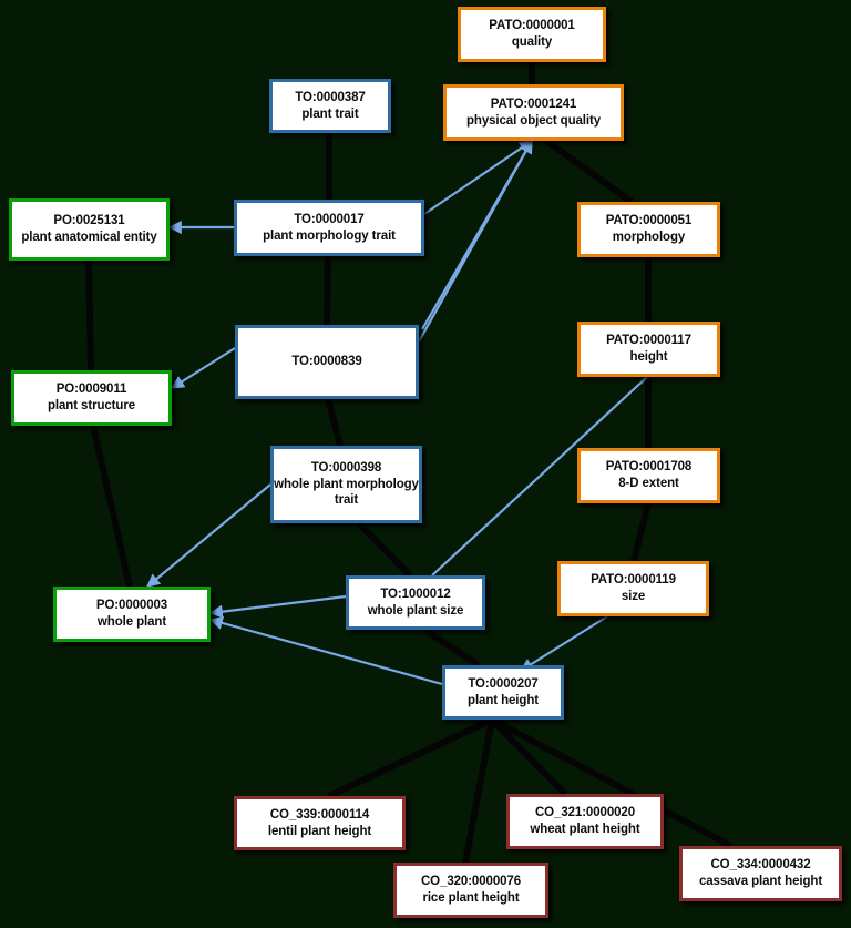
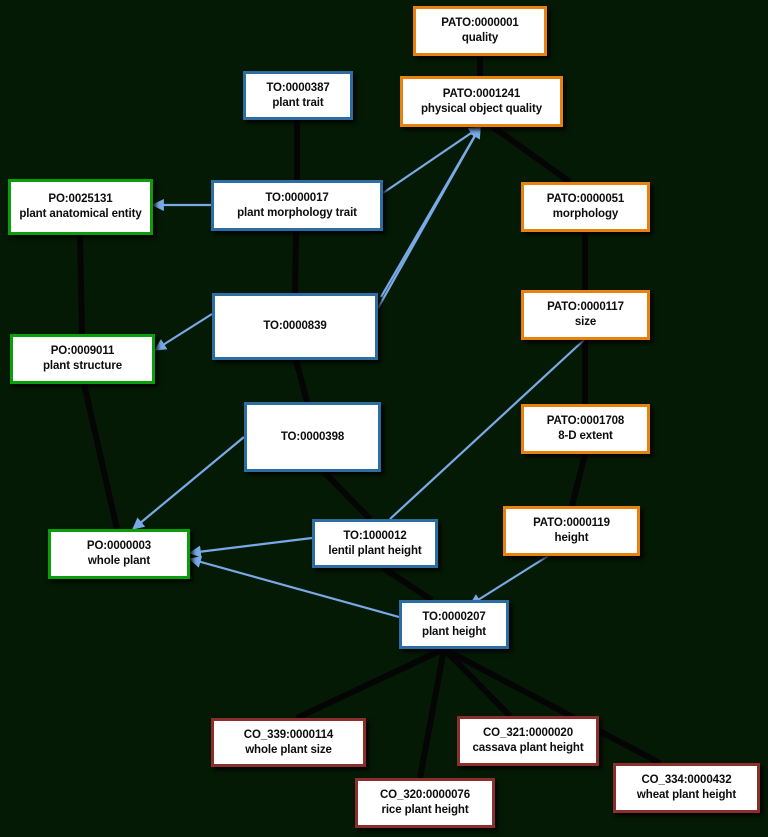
  PATO:0000001
  quality
  TO:0000387
  plant trait
  PATO:0001241
  physical object quality
  PO:0025131
  plant anatomical entity
  TO:0000017
  plant morphology trait
  PATO:0000051
  morphology
  TO:0000839
  PATO:0000117
- height
+ size
  PO:0009011
  plant structure
  TO:0000398
- whole plant morphology trait
  PATO:0001708
  8-D extent
  PATO:0000119
- size
+ height
  TO:1000012
- whole plant size
+ lentil plant height
  PO:0000003
  whole plant
  TO:0000207
  plant height
  CO_339:0000114
- lentil plant height
+ whole plant size
  CO_321:0000020
- wheat plant height
+ cassava plant height
  CO_320:0000076
  rice plant height
  CO_334:0000432
- cassava plant height
+ wheat plant height
